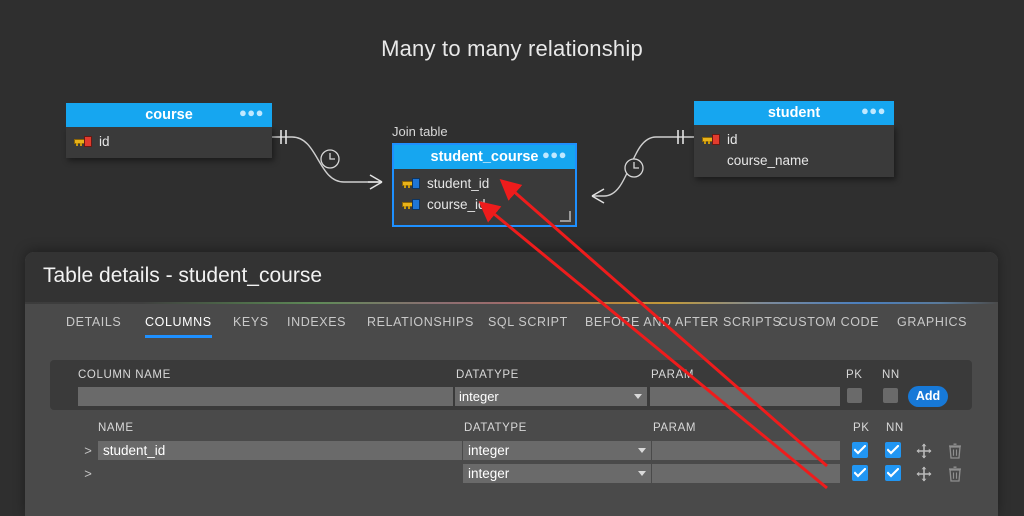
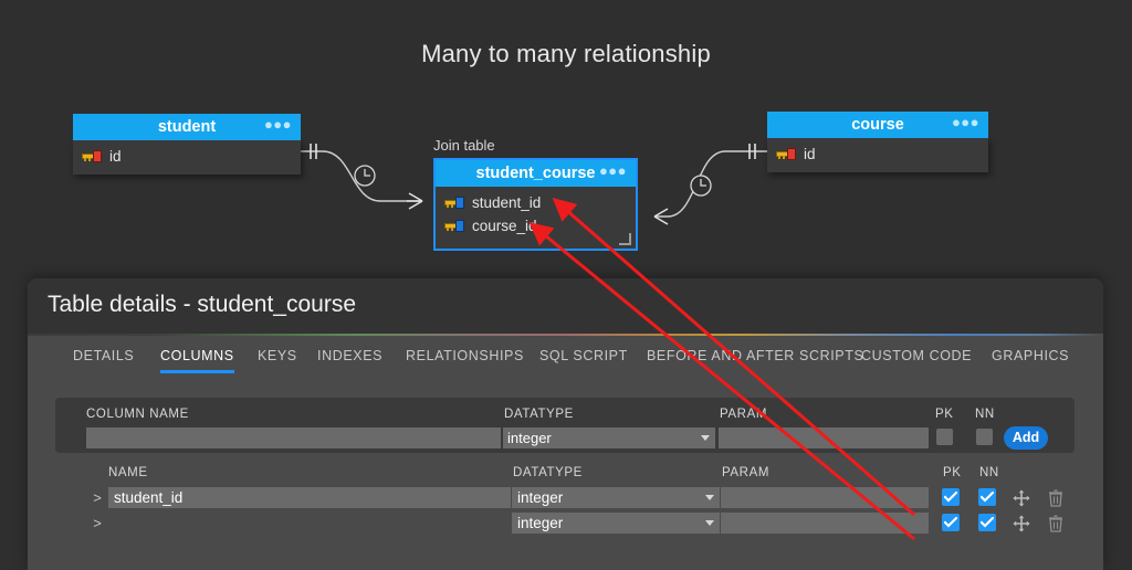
  Many to many relationship
- course
+ student
  ●●●
  id
  Join table
  student_course
  ●●●
  student_id
  course_i
- student
+ course
  ●●●
  id
- course_name
  Table details - student_course
  DETAILS
  COLUMNS
  KEYS
  INDEXES
  RELATIONSHIPS
  SQL SCRIPT
  BEFOE AND AFTER SCRIPTS
  CUSTOM CODE
  GRAPHICS
  COLUMN NAME
  DATATYPE
  PARA
  PK
  NN
  integer
  Add
  NAME
  DATATYPE
  PARAM
  PK
  NN
  >
  student_id
  integer
  >
  integer
